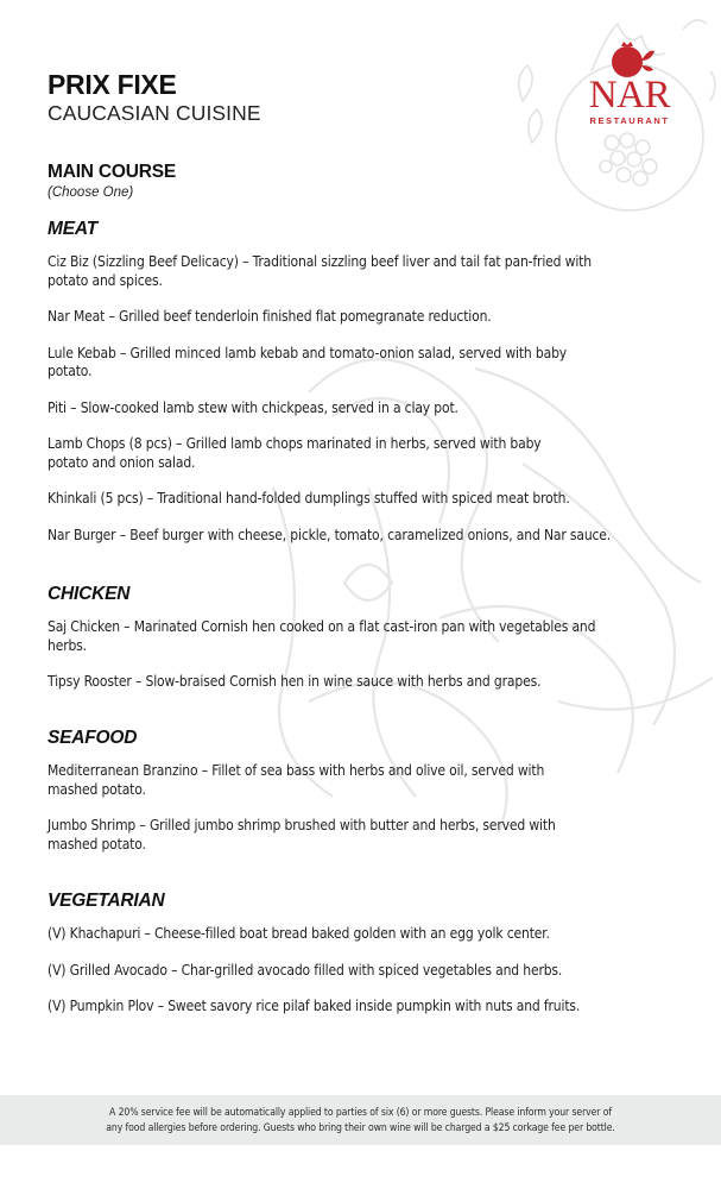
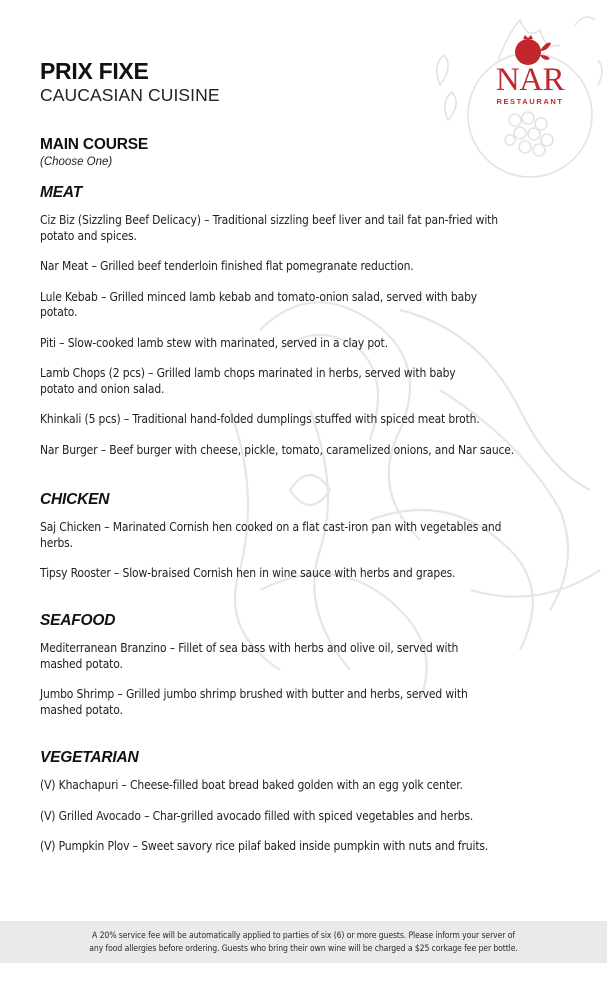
  PRIX FIXE
  CAUCASIAN CUISINE
  NAR
  RESTAURANT
  MAIN COURSE
  (Choose One)
  MEAT
  Ciz Biz (Sizzling Beef Delicacy) – Traditional sizzling beef liver and tail fat pan-fried with potato and spices.
  Nar Meat – Grilled beef tenderloin finished flat pomegranate reduction.
  Lule Kebab – Grilled minced lamb kebab and tomato-onion salad, served with baby potato.
- Piti – Slow-cooked lamb stew with chickpeas, served in a clay pot.
+ Piti – Slow-cooked lamb stew with marinated, served in a clay pot.
- Lamb Chops (8 pcs) – Grilled lamb chops marinated in herbs, served with baby potato and onion salad.
+ Lamb Chops (2 pcs) – Grilled lamb chops marinated in herbs, served with baby potato and onion salad.
  Khinkali (5 pcs) – Traditional hand-folded dumplings stuffed with spiced meat broth.
  Nar Burger – Beef burger with cheese, pickle, tomato, caramelized onions, and Nar sauce.
  CHICKEN
  Saj Chicken – Marinated Cornish hen cooked on a flat cast-iron pan with vegetables and herbs.
  Tipsy Rooster – Slow-braised Cornish hen in wine sauce with herbs and grapes.
  SEAFOOD
  Mediterranean Branzino – Fillet of sea bass with herbs and olive oil, served with mashed potato.
  Jumbo Shrimp – Grilled jumbo shrimp brushed with butter and herbs, served with mashed potato.
  VEGETARIAN
  (V) Khachapuri – Cheese-filled boat bread baked golden with an egg yolk center.
  (V) Grilled Avocado – Char-grilled avocado filled with spiced vegetables and herbs.
  (V) Pumpkin Plov – Sweet savory rice pilaf baked inside pumpkin with nuts and fruits.
  A 20% service fee will be automatically applied to parties of six (6) or more guests. Please inform your server of
  any food allergies before ordering. Guests who bring their own wine will be charged a $25 corkage fee per bottle.
